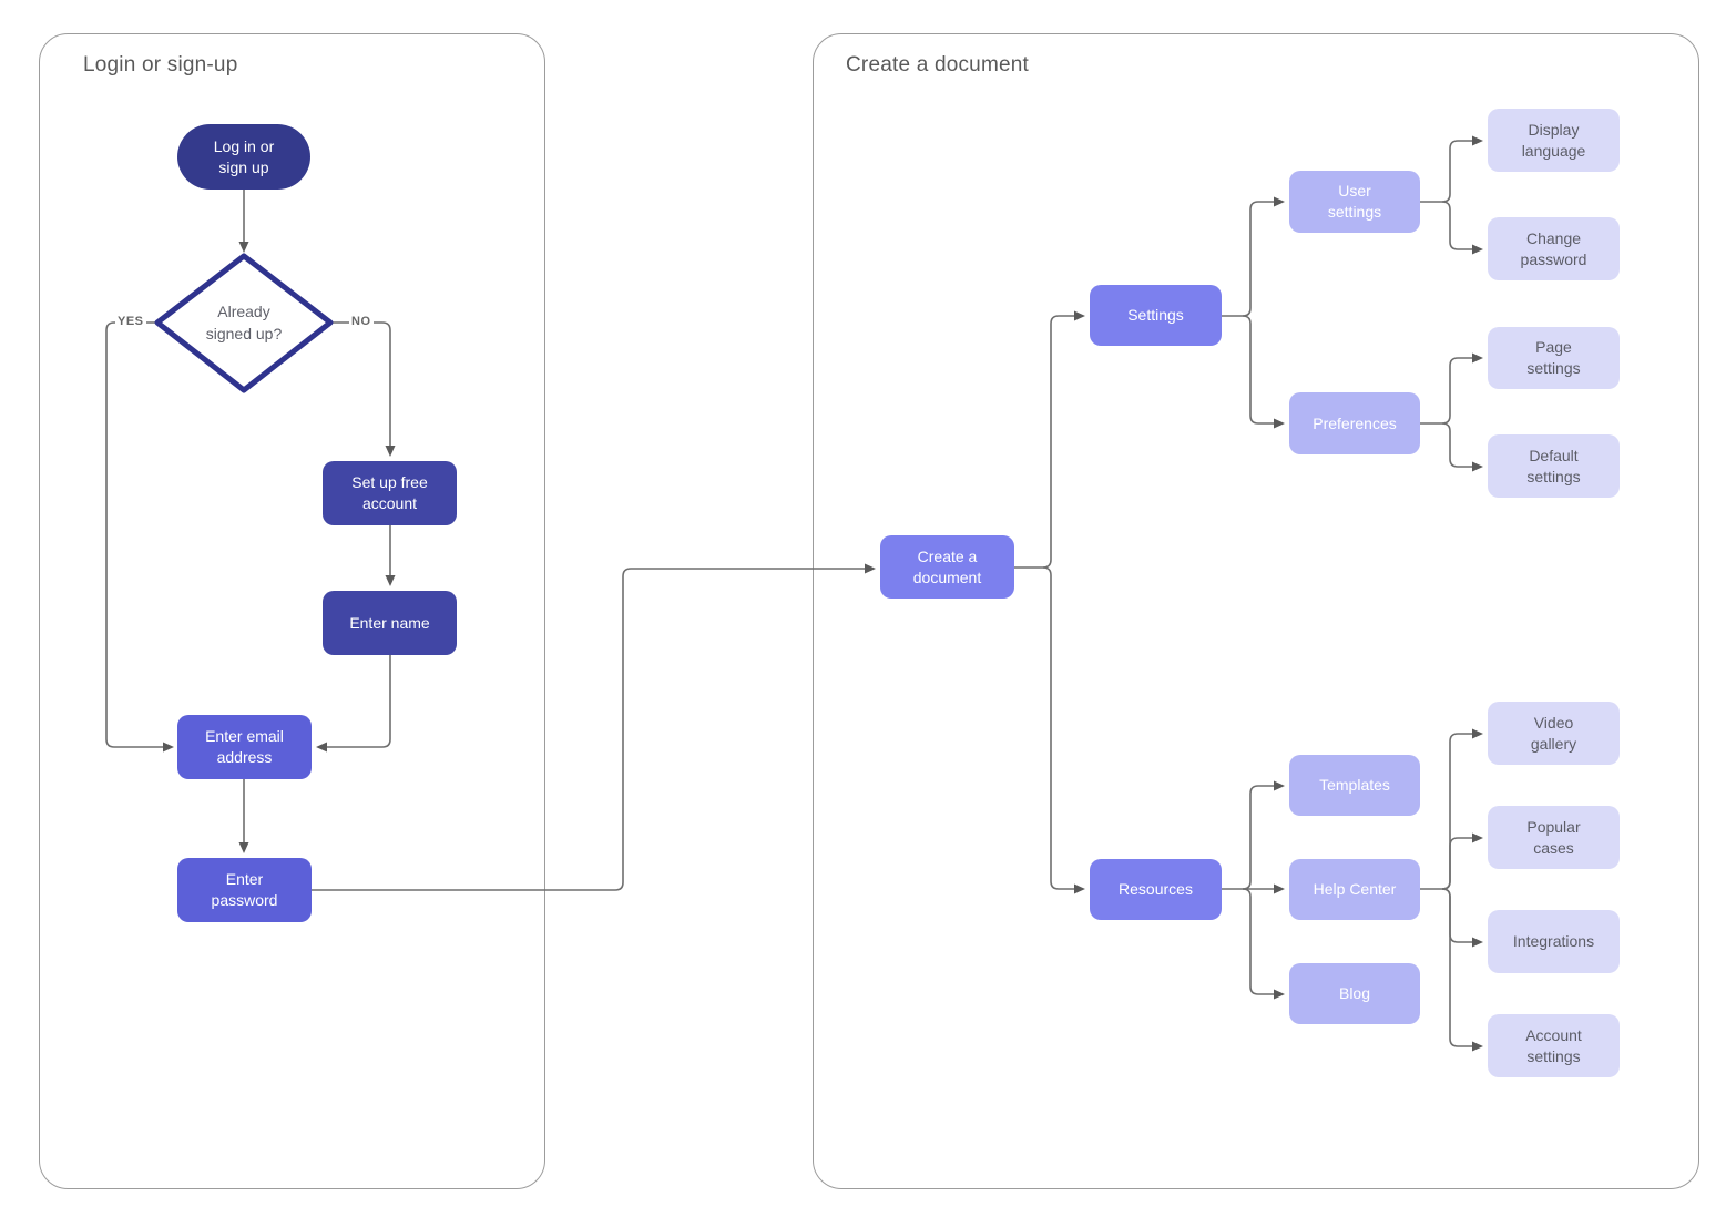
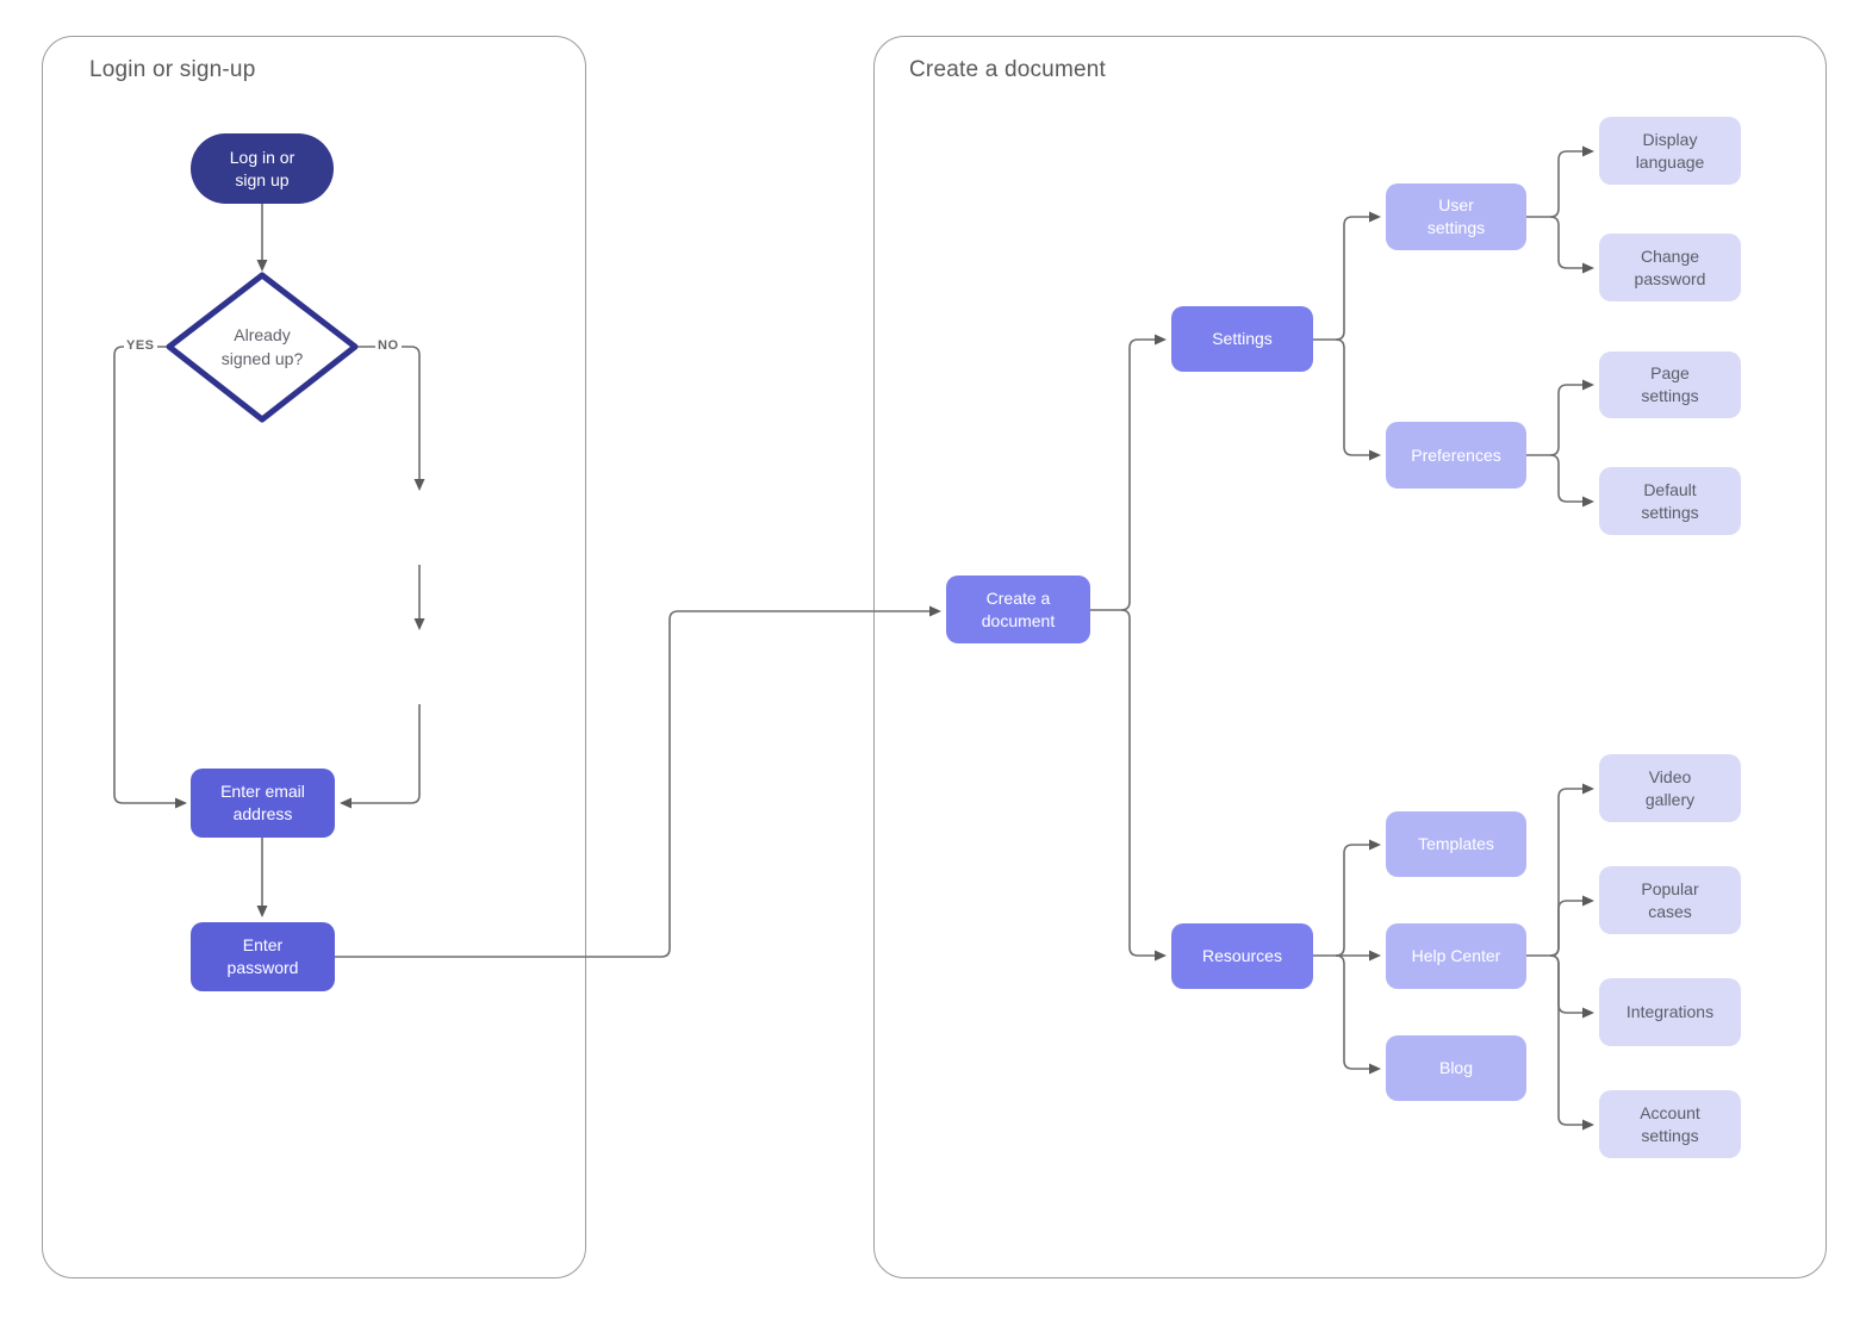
  Login or sign-up
  Create a document
  Log in or
  sign up
  Already
  signed up?
  YES
  NO
- Set up free
- account
- Enter name
  Enter email
  address
  Enter
  password
  Create a
  document
  Settings
  Resources
  User
  settings
  Preferences
  Templates
  Help Center
  Blog
  Display
  language
  Change
  password
  Page
  settings
  Default
  settings
  Video
  gallery
  Popular
  cases
  Integrations
  Account
  settings
